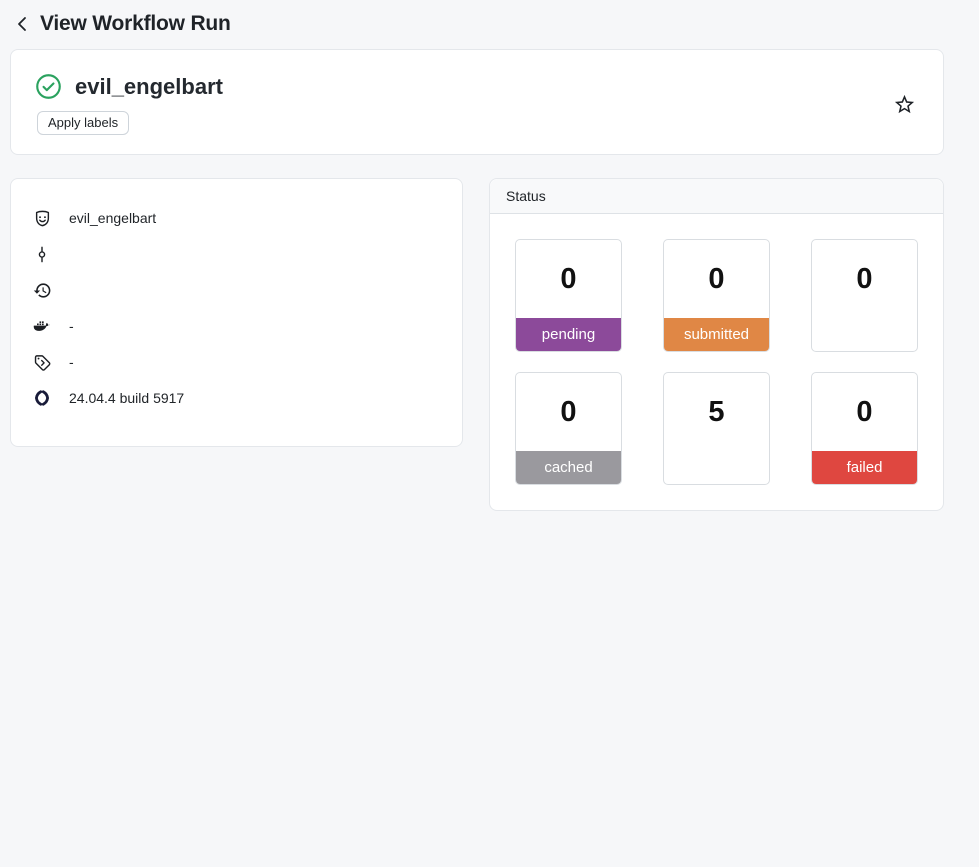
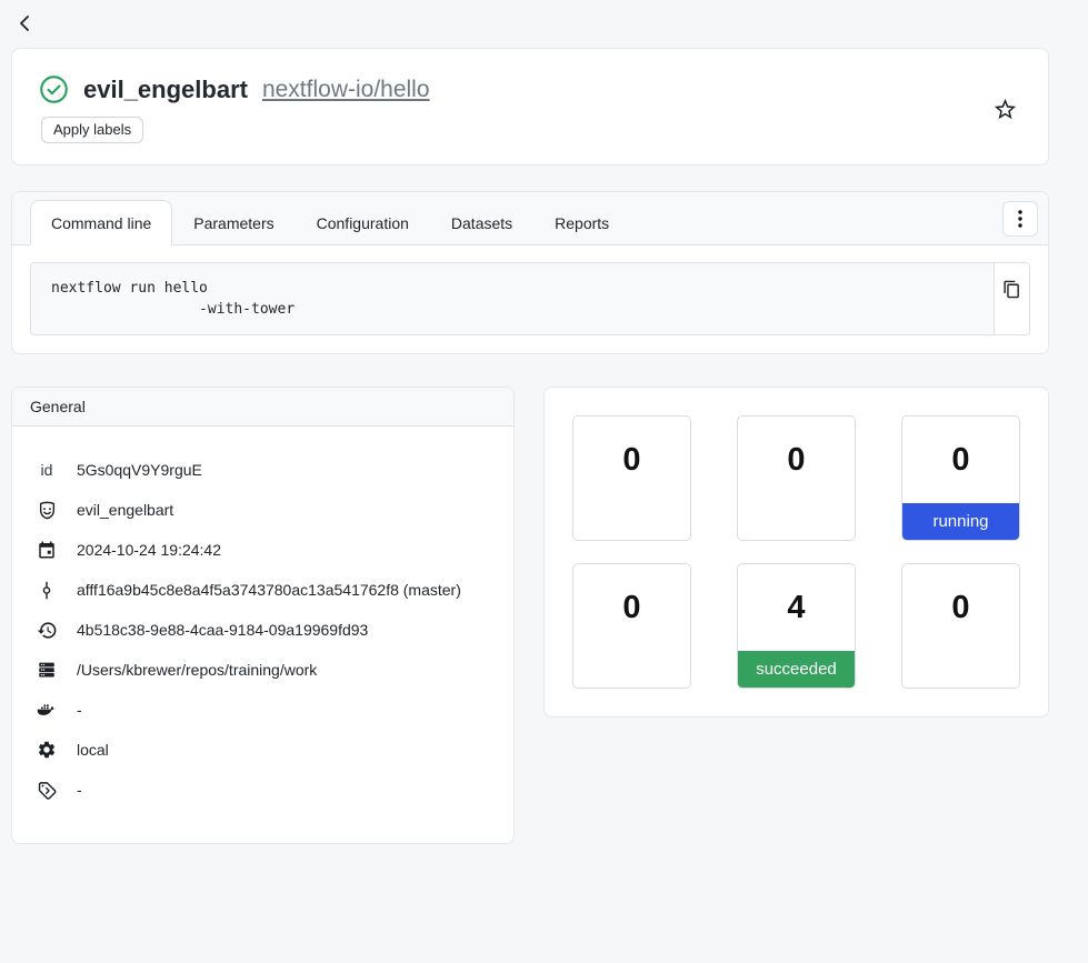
- View Workflow Run
  evil_engelbart
+ nextflow-io/hello
  Apply labels
+ Command line
+ Parameters
+ Configuration
+ Datasets
+ Reports
+ nextflow run hello
+ -with-tower
+ General
+ id
+ 5Gs0qqV9Y9rguE
  evil_engelbart
+ 2024-10-24 19:24:42
+ afff16a9b45c8e8a4f5a3743780ac13a541762f8 (master)
+ 4b518c38-9e88-4caa-9184-09a19969fd93
+ /Users/kbrewer/repos/training/work
  -
+ local
  -
- 24.04.4 build 5917
- Status
  0
- pending
  0
- submitted
  0
+ running
  0
- cached
- 5
+ 4
+ succeeded
  0
- failed
